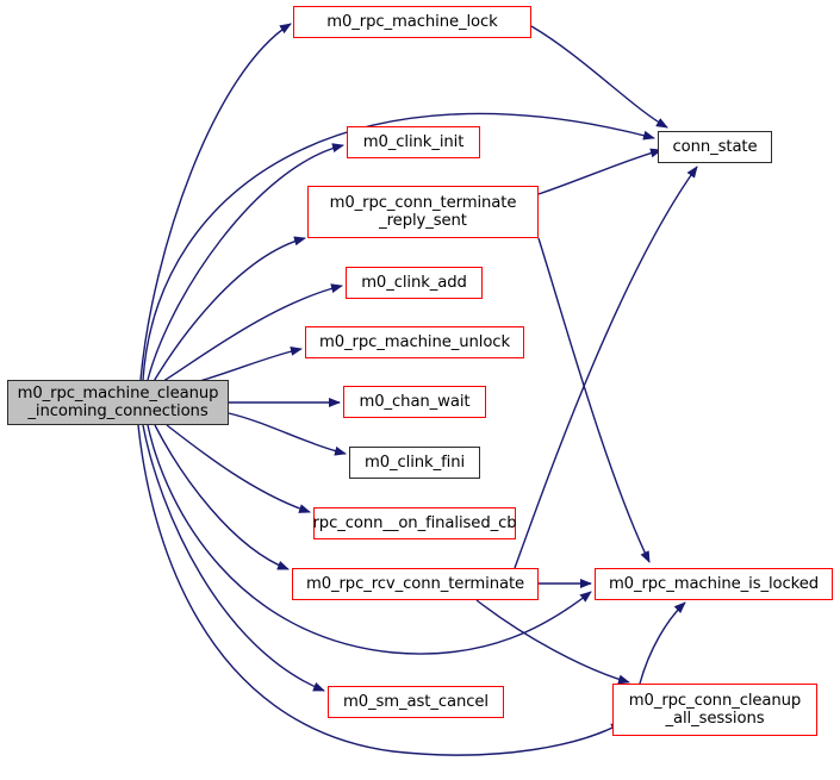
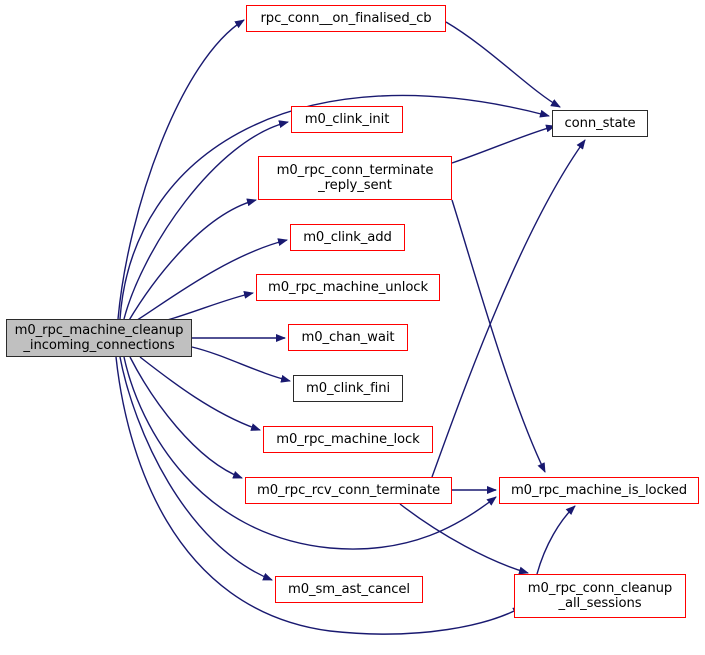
  m0_rpc_machine_cleanup
  _incoming_connections
- m0_rpc_machine_lock
+ rpc_conn__on_finalised_cb
  conn_state
  m0_clink_init
  m0_rpc_conn_terminate
  _reply_sent
  m0_clink_add
  m0_rpc_machine_unlock
  m0_chan_wait
  m0_clink_fini
- rpc_conn__on_finalised_cb
+ m0_rpc_machine_lock
  m0_rpc_rcv_conn_terminate
  m0_rpc_machine_is_locked
  m0_sm_ast_cancel
  m0_rpc_conn_cleanup
  _all_sessions
